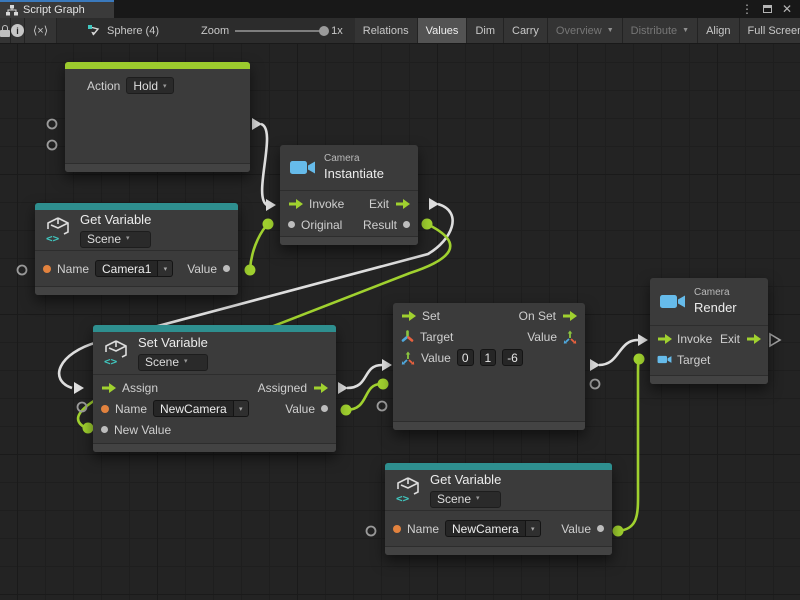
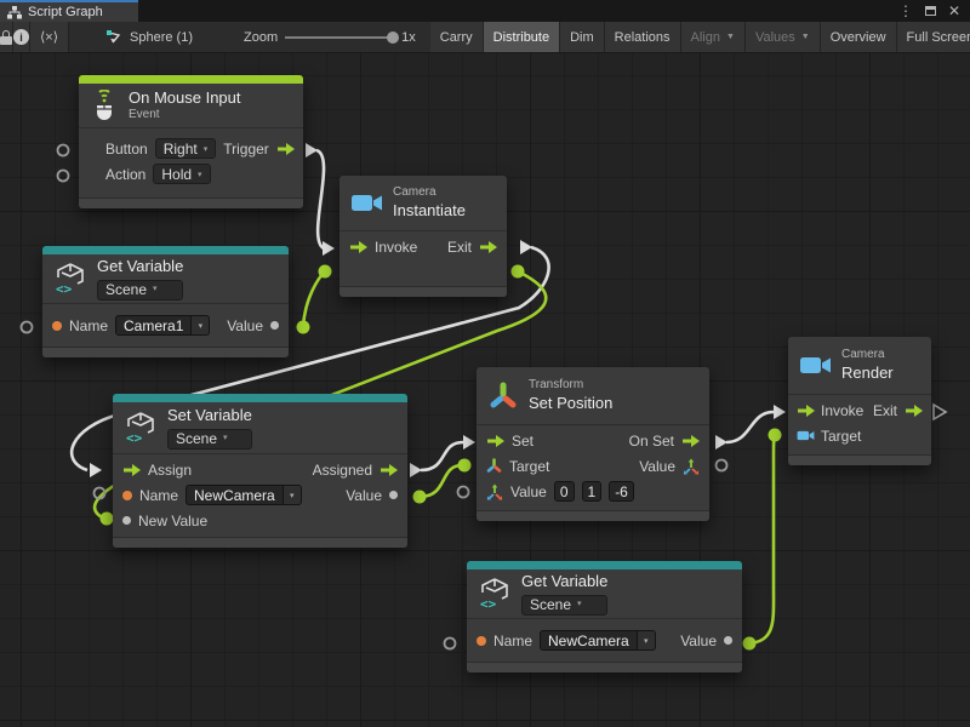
  Script Graph
  ⋮
  ✕
  i
  ⟨×⟩
- Sphere (4)
+ Sphere (1)
  Zoom
  1x
- Relations
+ Carry
- Values
+ Distribute
  Dim
- Carry
+ Relations
- Overview
+ Align
- Distribute
+ Values
- Align
+ Overview
  Full Scree
+ On Mouse Input
+ Event
+ Button
+ Right
+ Trigger
  Action
  Hold
  Camera
  Instantiate
  Invoke
  Exit
- Original
- Result
  <>
  Get Variable
  Scene
  Name
  Camera1
  Value
  <>
  Set Variable
  Scene
  Assign
  Assigned
  Name
  NewCamera
  Value
  New Value
+ Transform
+ Set Position
  Set
  On Set
  Target
  Value
  Value
  0
  1
  -6
  Camera
  Render
  Invoke
  Exit
  Target
  <>
  Get Variable
  Scene
  Name
  NewCamera
  Value
